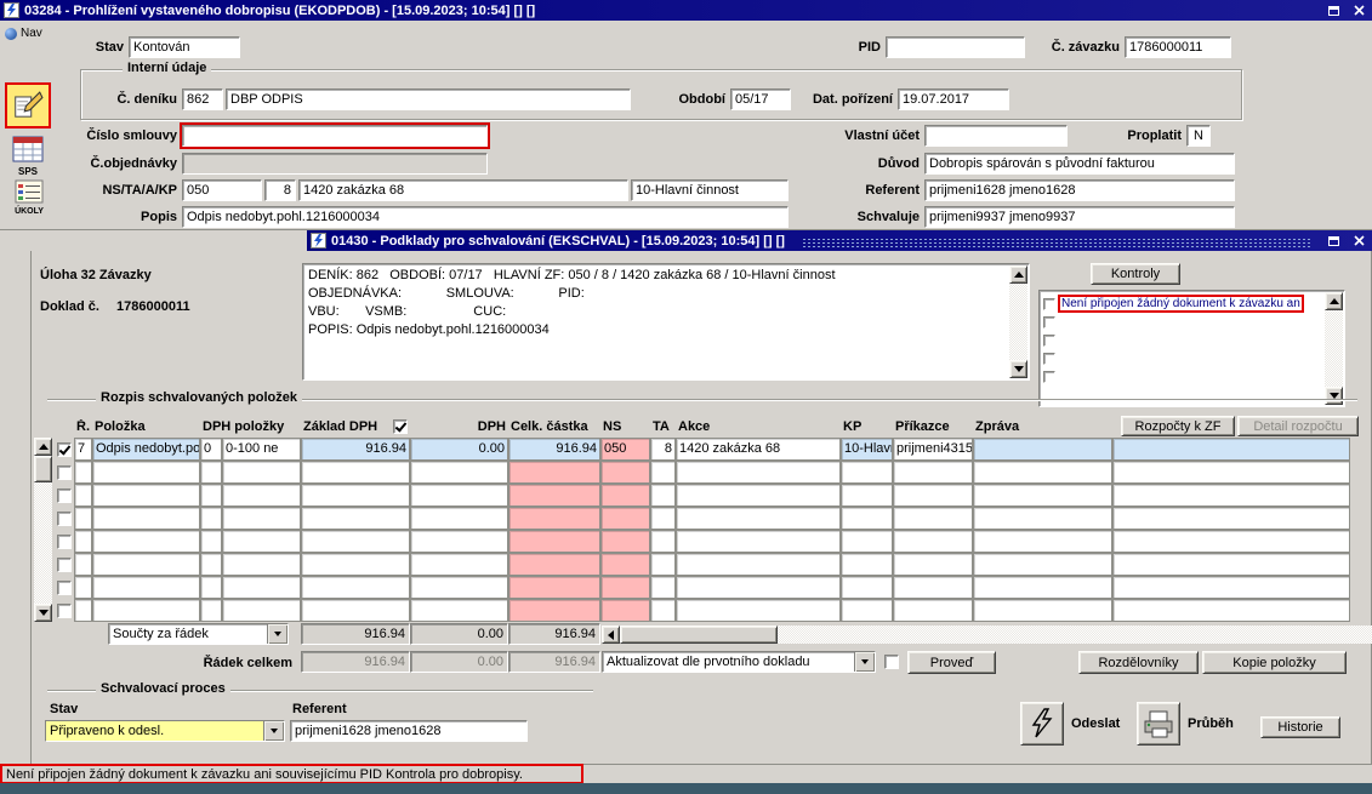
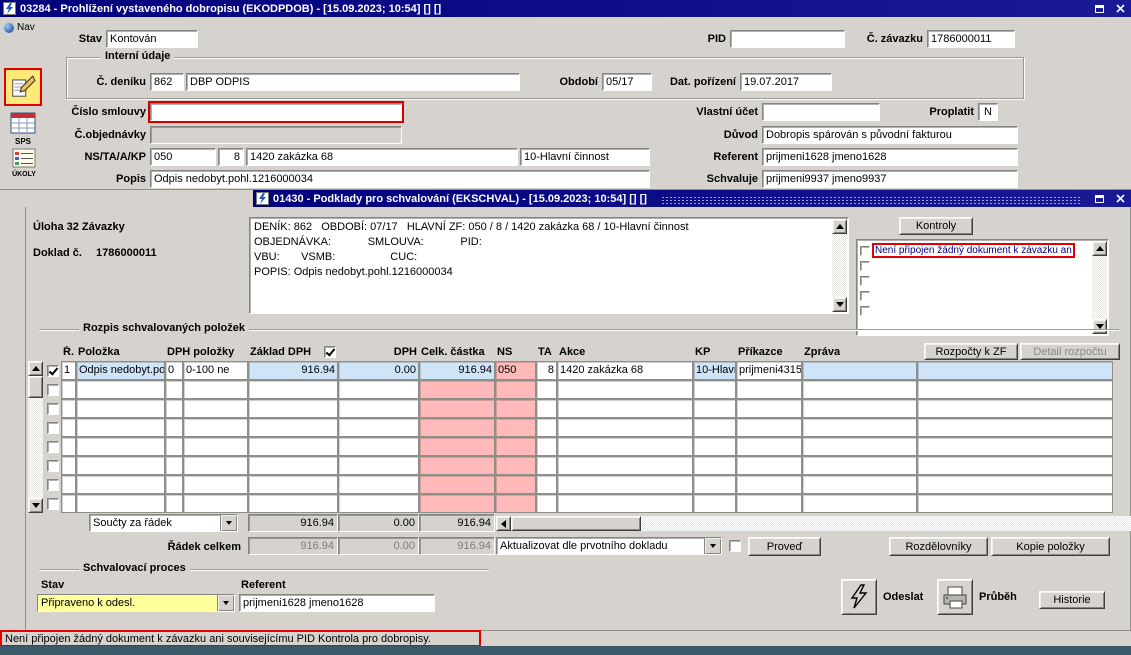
  03284 - Prohlížení vystaveného dobropisu (EKODPDOB) - [15.09.2023; 10:54] [] []
  Nav
  SPS
  Stav
  Kontován
  PID
  Č. závazku
  1786000011
  Interní údaje
  Č. deníku
  862
  DBP ODPIS
  Období
  05/17
  Dat. pořízení
  19.07.2017
  Číslo smlouvy
  Vlastní účet
  Proplatit
  N
  Č.objednávky
  Důvod
  Dobropis spárován s původní fakturou
  NS/TA/A/KP
  050
  8
  1420 zakázka 68
  10-Hlavní činnost
  Referent
  prijmeni1628 jmeno1628
  Popis
  Odpis nedobyt.pohl.1216000034
  Schvaluje
  prijmeni9937 jmeno9937
  01430 - Podklady pro schvalování (EKSCHVAL) - [15.09.2023; 10:54] [] []
  Úloha 32 Závazky
  Doklad č.
  1786000011
  DENÍK: 862 OBDOBÍ: 07/17 HLAVNÍ ZF: 050 / 8 / 1420 zakázka 68 / 10-Hlavní činnost
  OBJEDNÁVKA: SMLOUVA: PID:
  VBU: VSMB: CUC:
  POPIS: Odpis nedobyt.pohl.1216000034
  Kontroly
  Není připojen žádný dokument k závazku an
  Rozpis schvalovaných položek
  Ř.
  Položka
  DPH položky
  Základ DPH
  DPH
  Celk. částka
  NS
  TA
  Akce
  KP
  Příkazce
  Zpráva
  Rozpočty k ZF
  Detail rozpočtu
- 7
+ 1
  Odpis nedobyt.po
  0
  0-100 ne
  916.94
  0.00
  916.94
  050
  8
  1420 zakázka 68
  10-Hlav
  prijmeni4315
  Součty za řádek
  916.94
  0.00
  916.94
  Řádek celkem
  916.94
  0.00
  916.94
  Aktualizovat dle prvotního dokladu
  Proveď
  Rozdělovníky
  Kopie položky
  Schvalovací proces
  Stav
  Referent
  Připraveno k odesl.
  prijmeni1628 jmeno1628
  Odeslat
  Průběh
  Historie
  Není připojen žádný dokument k závazku ani souvisejícímu PID Kontrola pro dobropisy.
